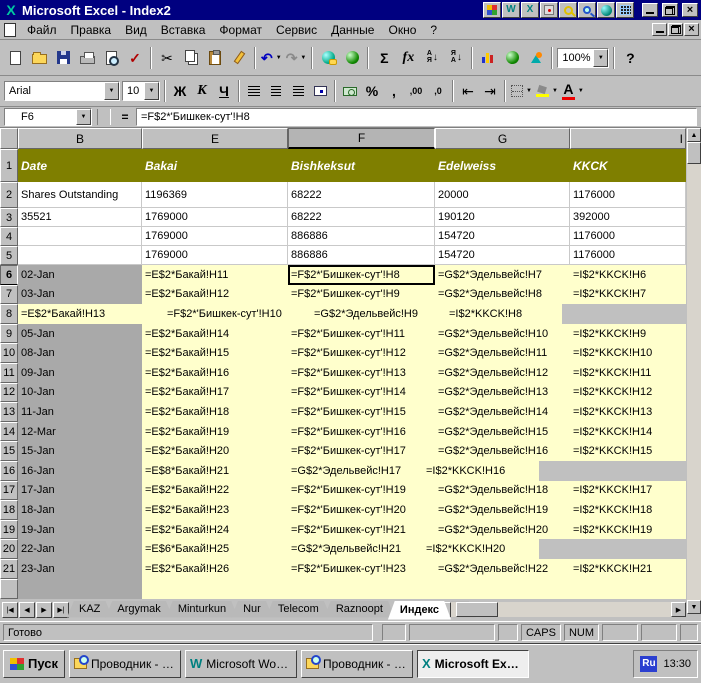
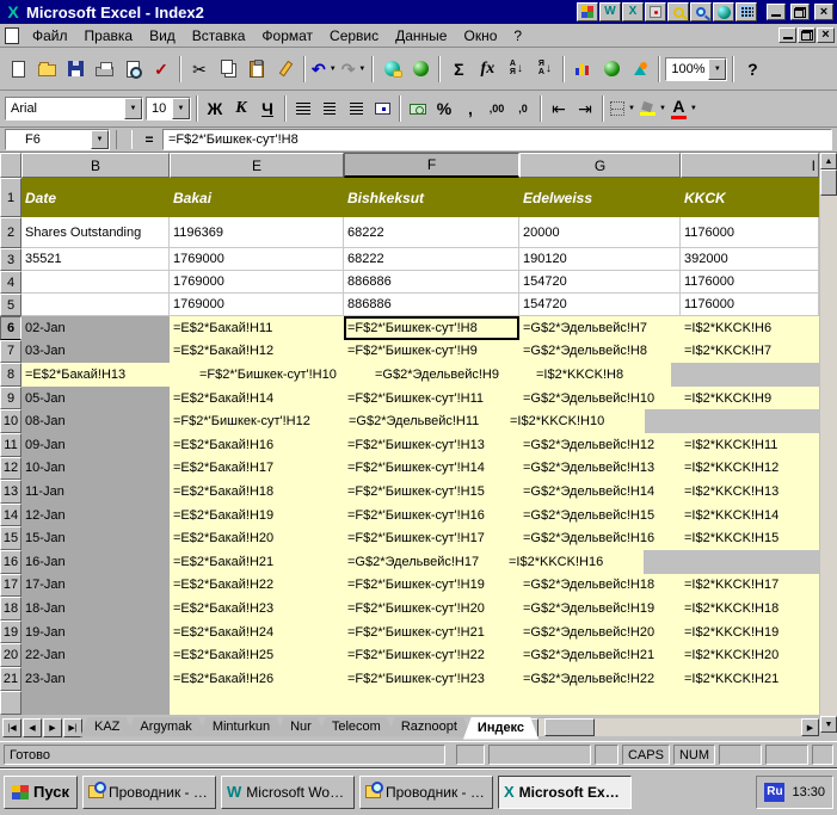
  X
  Microsoft Excel - Index2
  W
  X
  ×
  Файл
  Правка
  Вид
  Вставка
  Формат
  Сервис
  Данные
  Окно
  ?
  ×
  ✓
  ✂
  ↶
  ↷
  Σ
  fx
  ↓
  ↓
  100%
  ?
  Arial
  10
  Ж
  К
  Ч
  %
  ,
  ,00
  ,0
  ⇤
  ⇥
  А
  F6
  =
  =F$2*'Бишкек-сут'!H8
  B
  E
  F
  G
  I
  1
  Date
  Bakai
  Bishkeksut
  Edelweiss
  KKCK
  2
  Shares Outstanding
  1196369
  68222
  20000
  1176000
  3
  35521
  1769000
  68222
  190120
  392000
  4
  1769000
  886886
  154720
  1176000
  5
  1769000
  886886
  154720
  1176000
  6
  02-Jan
  =E$2*Бакай!H11
  =F$2*'Бишкек-сут'!H8
  =G$2*Эдельвейс!H7
  =I$2*KKCK!H6
  7
  03-Jan
  =E$2*Бакай!H12
  =F$2*'Бишкек-сут'!H9
  =G$2*Эдельвейс!H8
  =I$2*KKCK!H7
  8
  =E$2*Бакай!H13
  =F$2*'Бишкек-сут'!H10
  =G$2*Эдельвейс!H9
  =I$2*KKCK!H8
  9
  05-Jan
  =E$2*Бакай!H14
  =F$2*'Бишкек-сут'!H11
  =G$2*Эдельвейс!H10
  =I$2*KKCK!H9
  10
  08-Jan
- =E$2*Бакай!H15
  =F$2*'Бишкек-сут'!H12
  =G$2*Эдельвейс!H11
  =I$2*KKCK!H10
  11
  09-Jan
  =E$2*Бакай!H16
  =F$2*'Бишкек-сут'!H13
  =G$2*Эдельвейс!H12
  =I$2*KKCK!H11
  12
  10-Jan
  =E$2*Бакай!H17
  =F$2*'Бишкек-сут'!H14
  =G$2*Эдельвейс!H13
  =I$2*KKCK!H12
  13
  11-Jan
  =E$2*Бакай!H18
  =F$2*'Бишкек-сут'!H15
  =G$2*Эдельвейс!H14
  =I$2*KKCK!H13
  14
- 12-Mar
+ 12-Jan
  =E$2*Бакай!H19
  =F$2*'Бишкек-сут'!H16
  =G$2*Эдельвейс!H15
  =I$2*KKCK!H14
  15
  15-Jan
  =E$2*Бакай!H20
  =F$2*'Бишкек-сут'!H17
  =G$2*Эдельвейс!H16
  =I$2*KKCK!H15
  16
  16-Jan
- =E$8*Бакай!H21
+ =E$2*Бакай!H21
  =G$2*Эдельвейс!H17
  =I$2*KKCK!H16
  17
  17-Jan
  =E$2*Бакай!H22
  =F$2*'Бишкек-сут'!H19
  =G$2*Эдельвейс!H18
  =I$2*KKCK!H17
  18
  18-Jan
  =E$2*Бакай!H23
  =F$2*'Бишкек-сут'!H20
  =G$2*Эдельвейс!H19
  =I$2*KKCK!H18
  19
  19-Jan
  =E$2*Бакай!H24
  =F$2*'Бишкек-сут'!H21
  =G$2*Эдельвейс!H20
  =I$2*KKCK!H19
  20
  22-Jan
- =E$6*Бакай!H25
+ =E$2*Бакай!H25
+ =F$2*'Бишкек-сут'!H22
  =G$2*Эдельвейс!H21
  =I$2*KKCK!H20
  21
  23-Jan
  =E$2*Бакай!H26
  =F$2*'Бишкек-сут'!H23
  =G$2*Эдельвейс!H22
  =I$2*KKCK!H21
  KAZ
  Argymak
  Minturkun
  Nur
  Telecom
  Raznoopt
  Индекс
  Готово
  CAPS
  NUM
  Пуск
  Проводник - Кф
  W
  Проводник - Кф
  X
  Microsoft Excel
  Ru
  13:30
